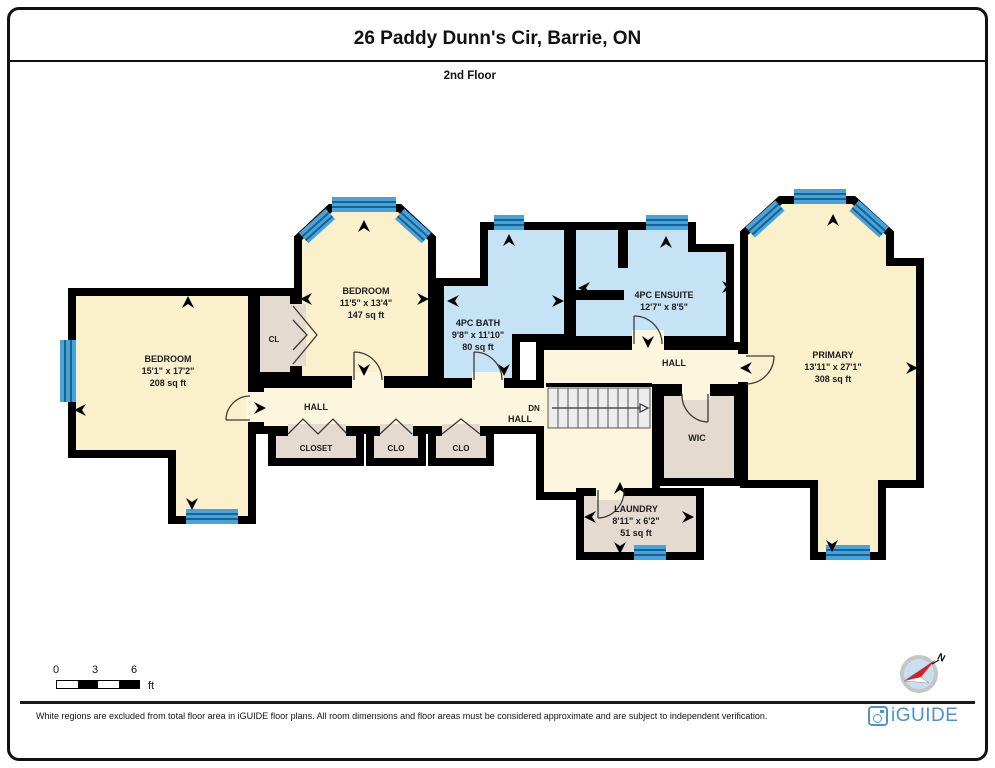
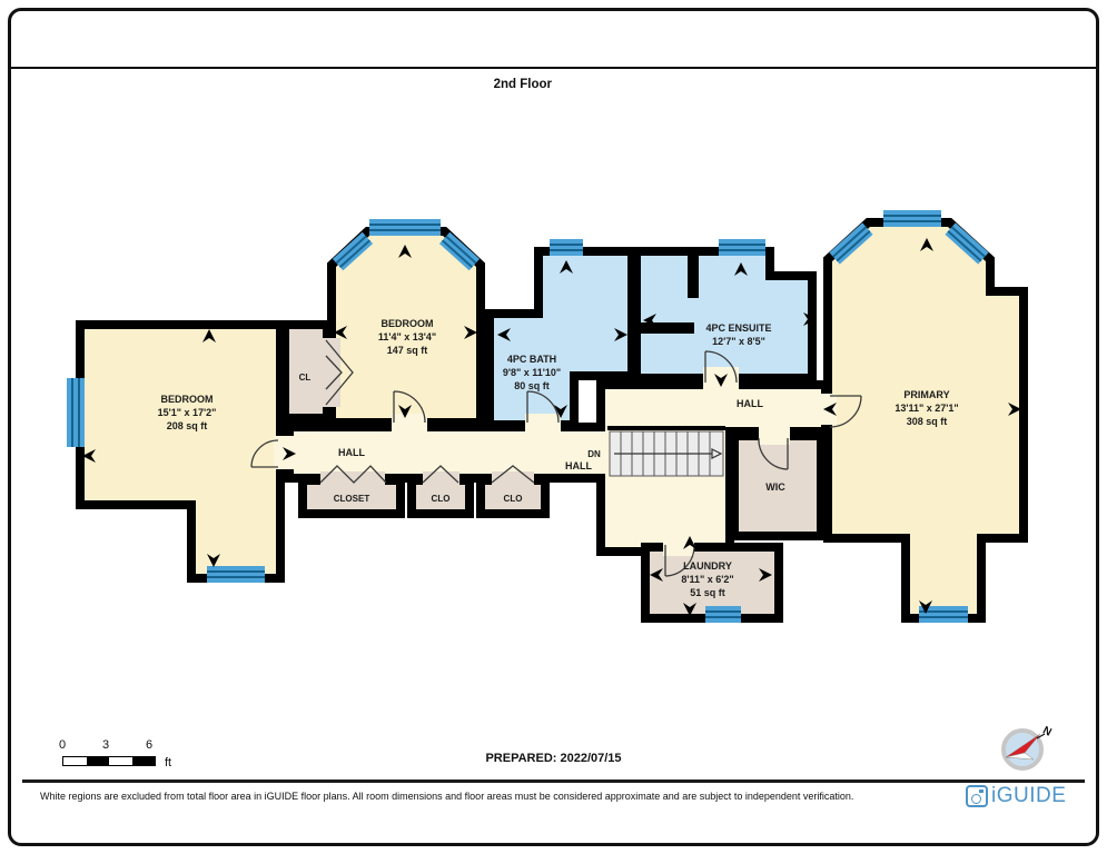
- 26 Paddy Dunn's Cir, Barrie, ON
  2nd Floor
  BEDROOM
  15'1" x 17'2"
  208 sq ft
  BEDROOM
- 11'5" x 13'4"
+ 11'4" x 13'4"
  147 sq ft
  CL
  4PC BATH
  9'8" x 11'10"
  80 sq ft
  4PC ENSUITE
  12'7" x 8'5"
  HALL
  HALL
  HALL
  CLOSET
  CLO
  CLO
  DN
  WIC
  LAUNDRY
  8'11" x 6'2"
  51 sq ft
  PRIMARY
  13'11" x 27'1"
  308 sq ft
  0
  3
  6
  ft
+ PREPARED: 2022/07/15
  White regions are excluded from total floor area in iGUIDE floor plans. All room dimensions and floor areas must be considered approximate and are subject to independent verification.
  iGUIDE
